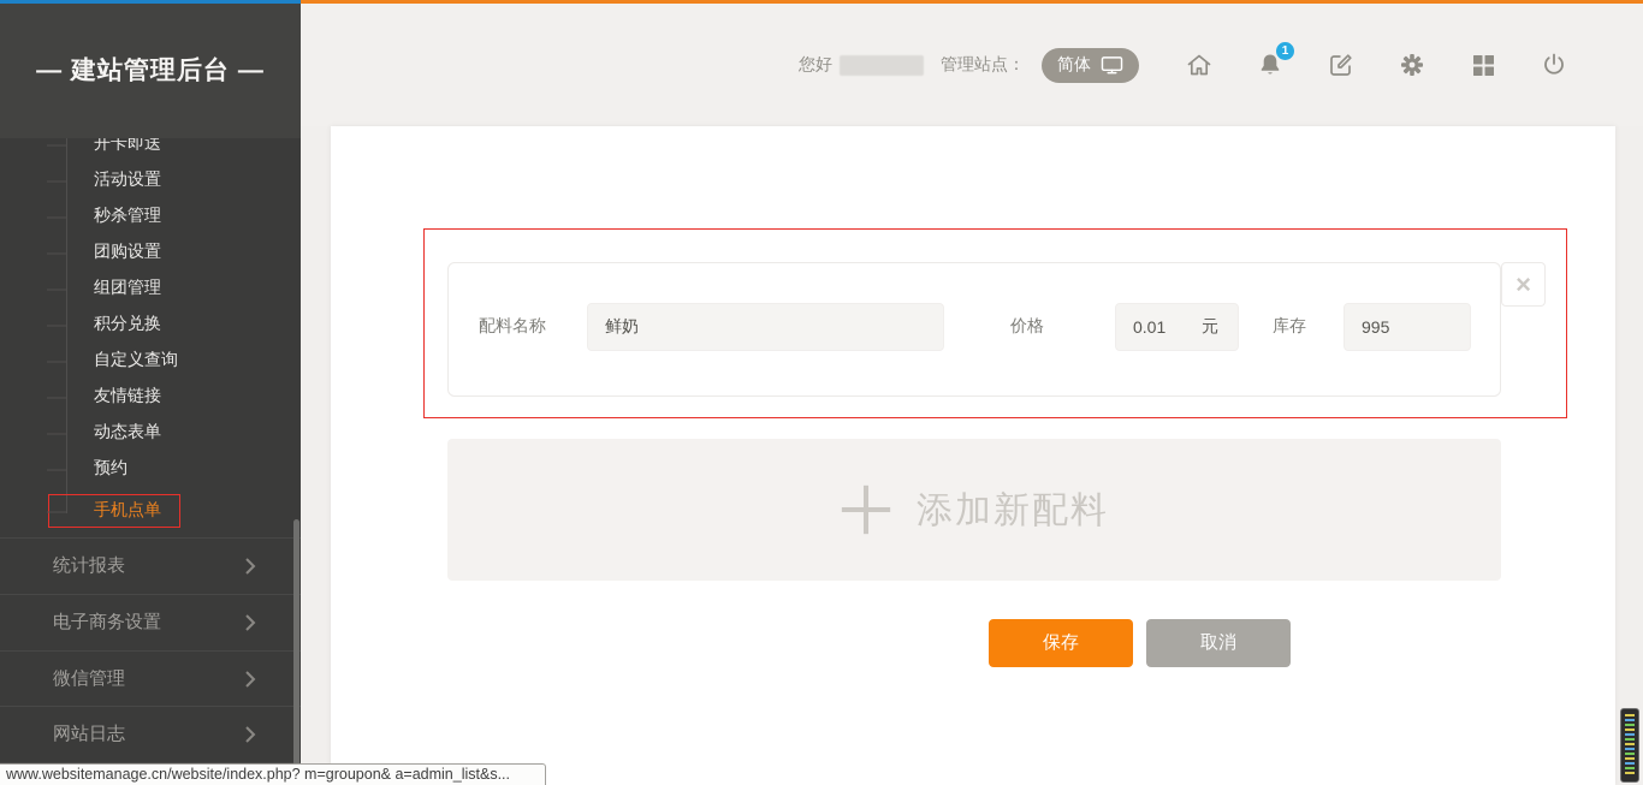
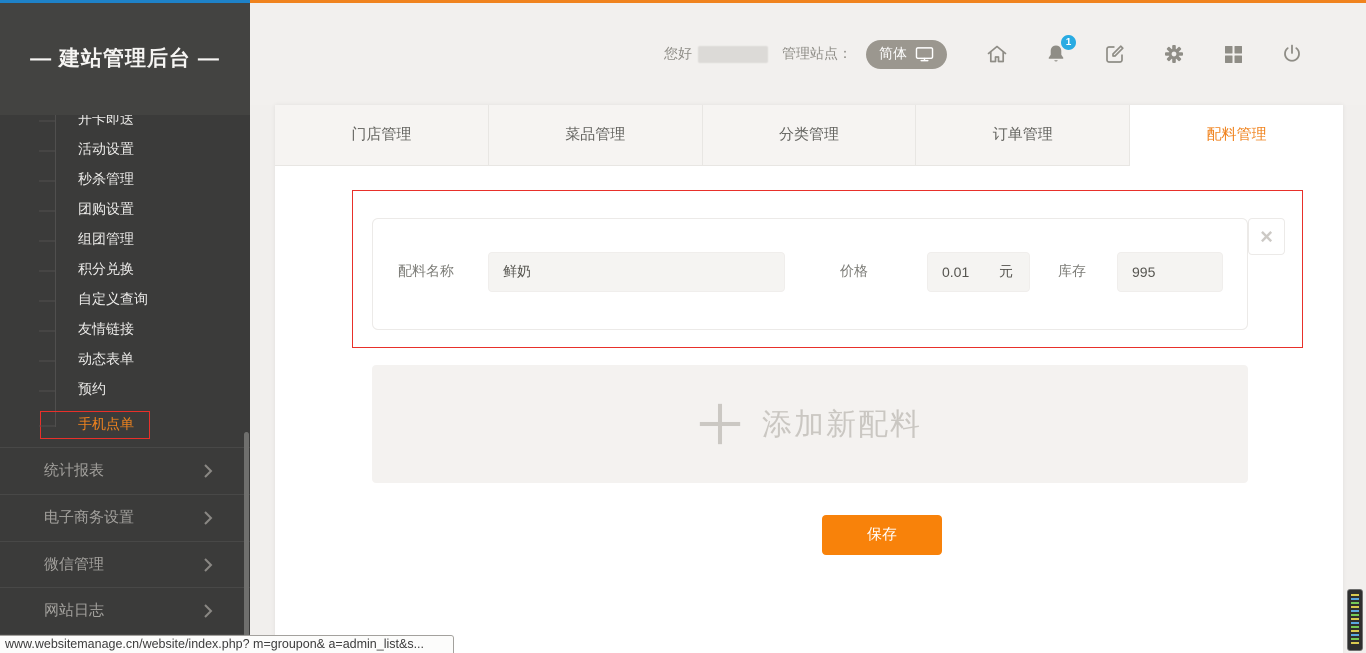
  — 建站管理后台 —
  开卡即送
  活动设置
  秒杀管理
  团购设置
  组团管理
  积分兑换
  自定义查询
  友情链接
  动态表单
  预约
  手机点单
  统计报表
  电子商务设置
  微信管理
  网站日志
  您好
  管理站点：
  简体
  1
+ 门店管理
+ 菜品管理
+ 分类管理
+ 订单管理
+ 配料管理
  ×
  配料名称
  鲜奶
  价格
  0.01
  元
  库存
  995
  添加新配料
  保存
- 取消
  www.websitemanage.cn/website/index.php? m=groupon& a=admin_list&s...
